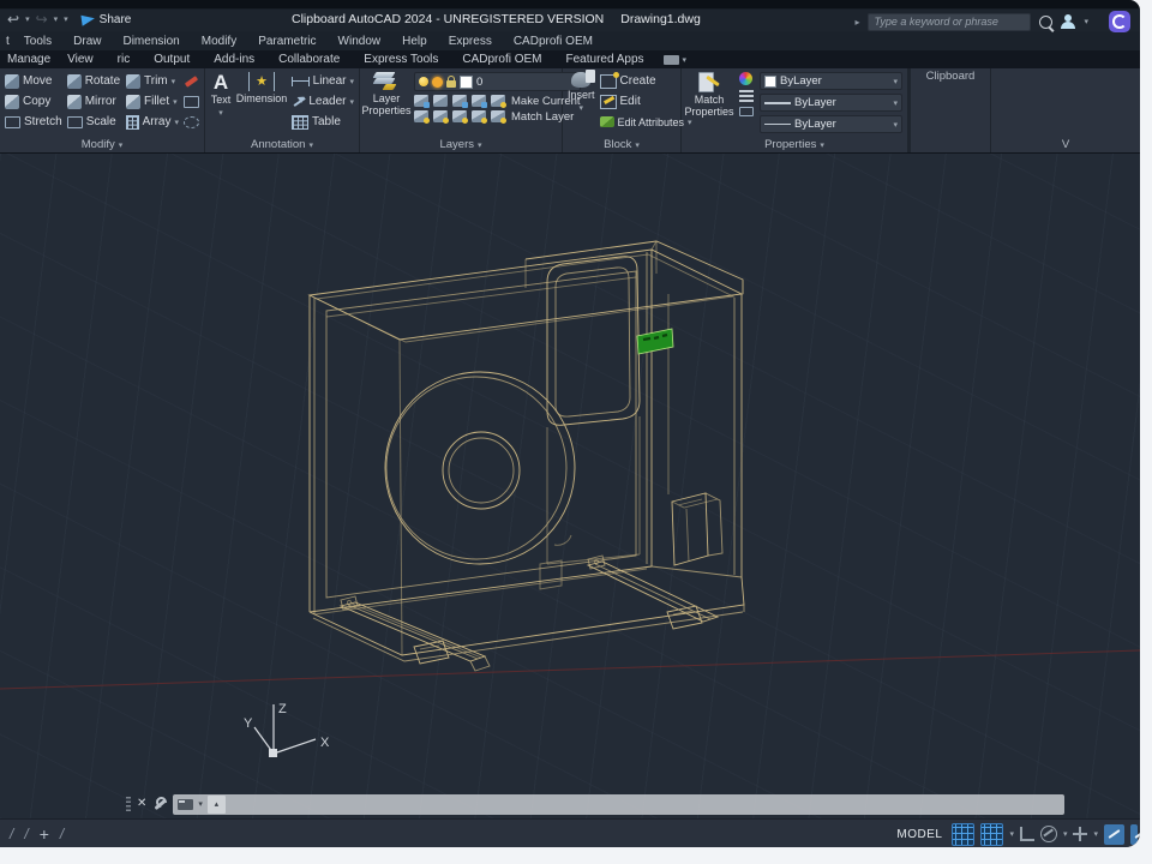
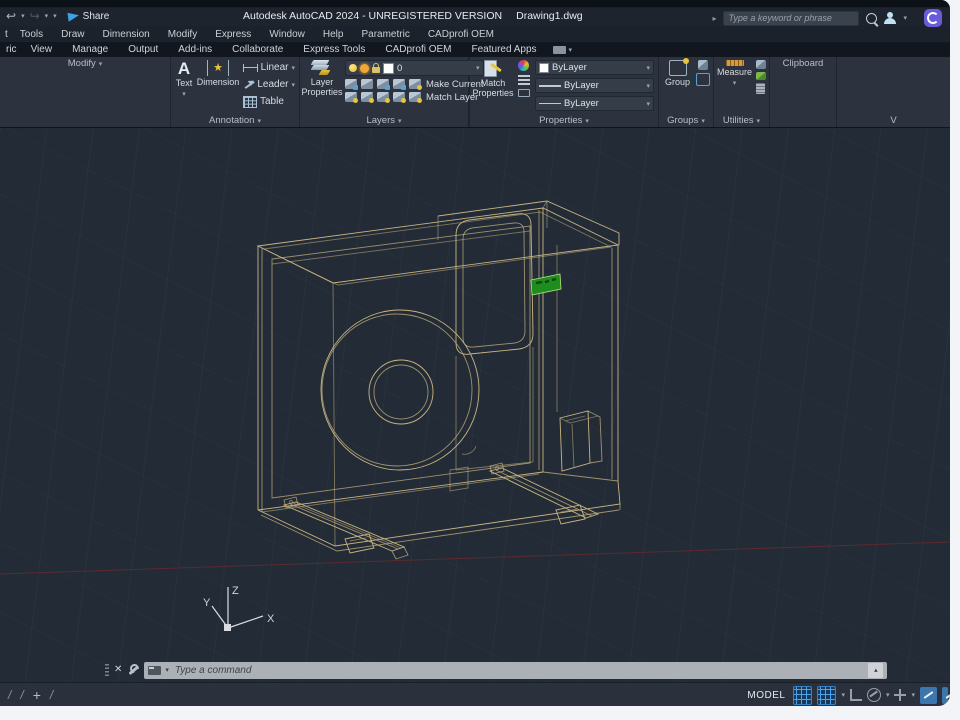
  ↩
  ↪
  Share
- Clipboard AutoCAD 2024 - UNREGISTERED VERSION Drawing1.dwg
+ Autodesk AutoCAD 2024 - UNREGISTERED VERSION Drawing1.dwg
  ▸
  Type a keyword or phrase
  t
  Tools
  Draw
  Dimension
  Modify
- Parametric
+ Express
  Window
  Help
- Express
+ Parametric
  CADprofi OEM
- Manage
+ ric
  View
- ric
+ Manage
  Output
  Add-ins
  Collaborate
  Express Tools
  CADprofi OEM
  Featured Apps
- Move
- Copy
- Stretch
- Rotate
- Mirror
- Scale
- Trim
- Fillet
- Array
  Modify
  A
  Text
  ★
  Dimension
  Linear
  Leader
  Table
  Annotation
  Layer Properties
  0
  Make Current
  Match Layer
  Layers
- Insert
- Create
- Edit
- Edit Attributes
- Block
  Match Properties
  ByLayer
  ByLayer
  ByLayer
  Properties
+ Group
+ Groups
+ Measure
+ Utilities
  Clipboard
  V
  Z
  Y
  X
  ✕
+ Type a command
  /
  /
  +
  /
  MODEL
